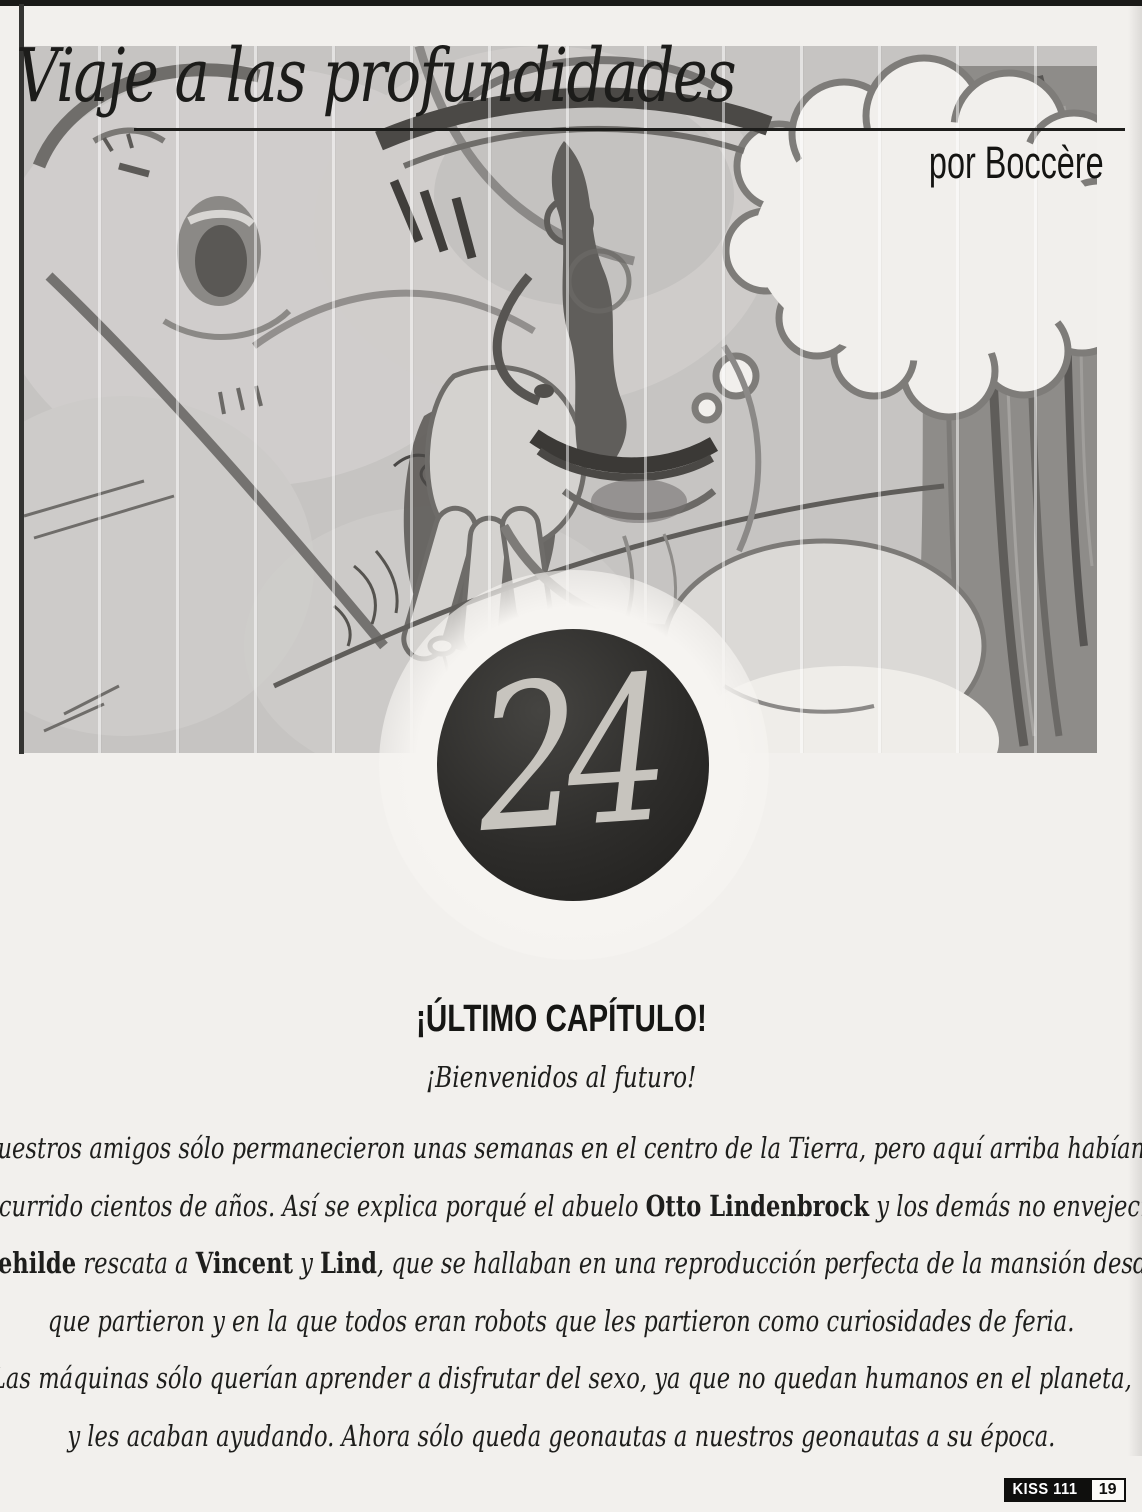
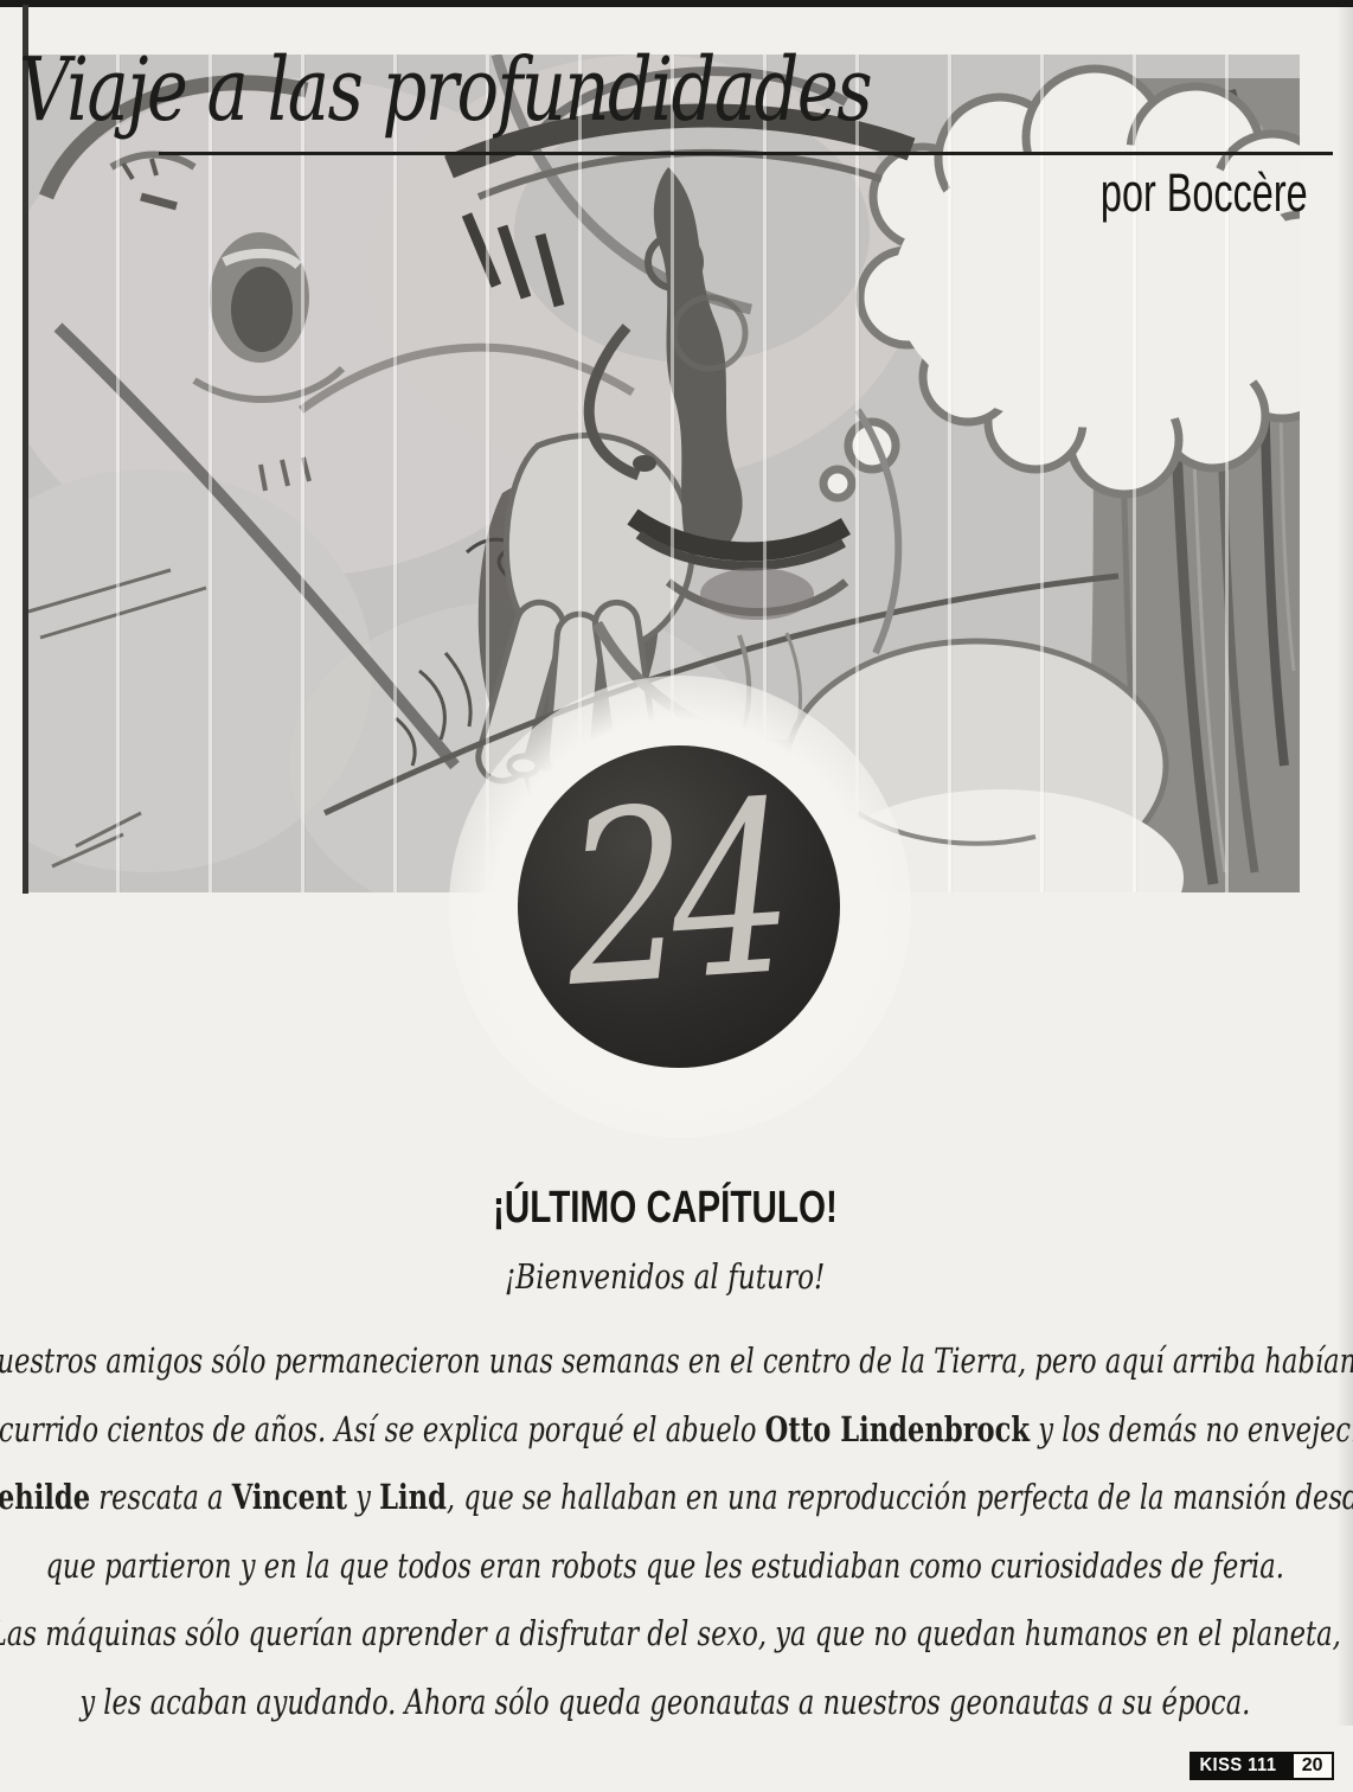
  Viaje a las profundidades
  por Boccère
  ¡ÚLTIMO CAPÍTULO!
  ¡Bienvenidos al futuro!
  uestros amigos sólo permanecieron unas semanas en el centro de la Tierra, pero aquí arriba habían
  currido cientos de años. Así se explica porqué el abuelo Otto Lindenbrock y los demás no envejec
  ehilde rescata a Vincent y Lind, que se hallaban en una reproducción perfecta de la mansión desd
- que partieron y en la que todos eran robots que les partieron como curiosidades de feria.
+ que partieron y en la que todos eran robots que les estudiaban como curiosidades de feria.
  as máquinas sólo querían aprender a disfrutar del sexo, ya que no quedan humanos en el planeta,
  y les acaban ayudando. Ahora sólo queda geonautas a nuestros geonautas a su época.
  KISS 111
- 19
+ 20
